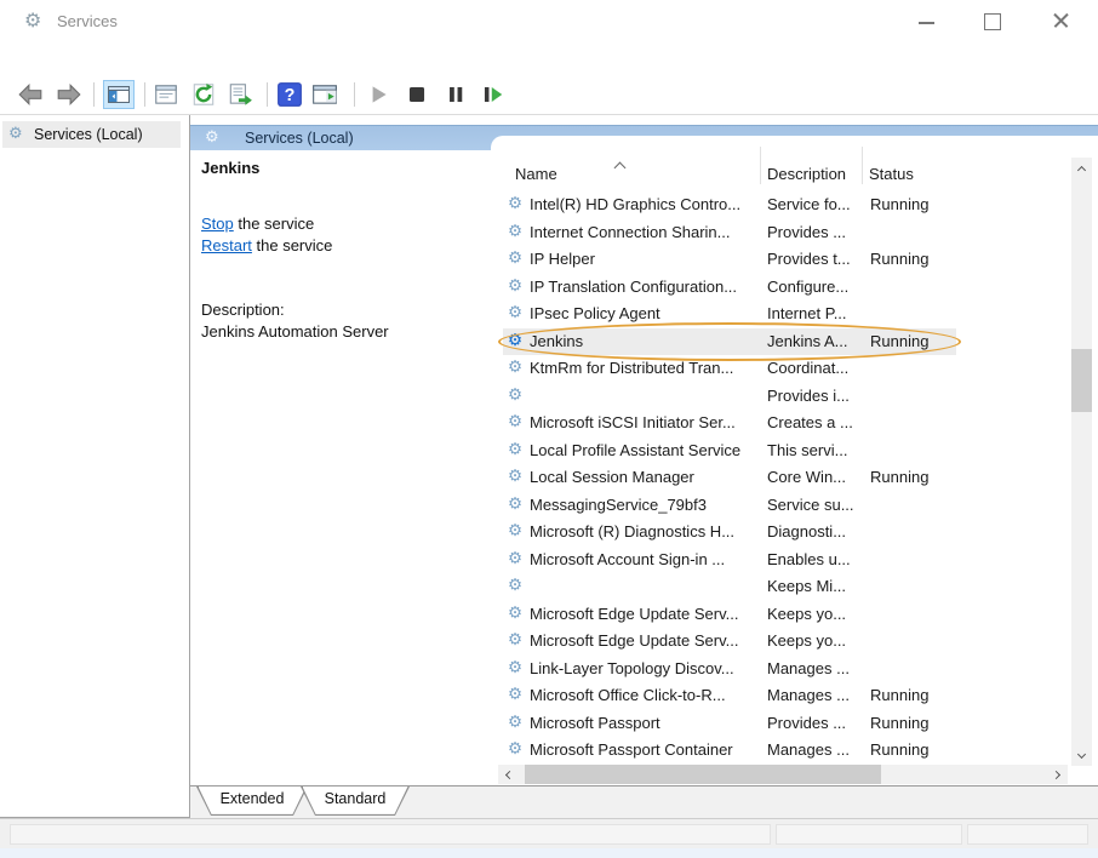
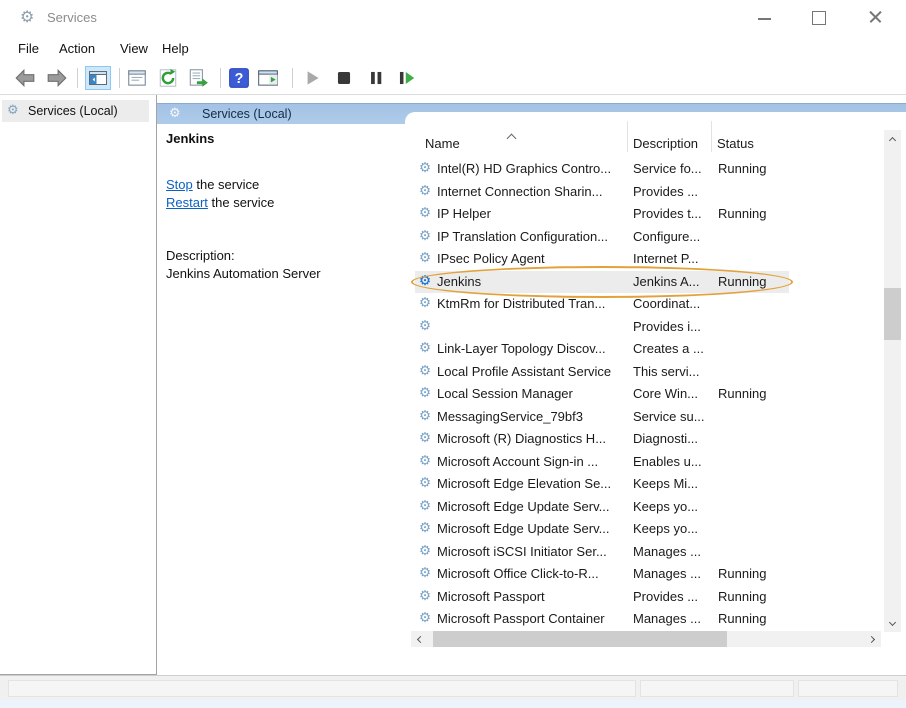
  ⚙
  Services
+ File
+ Action
+ View
+ Help
  ?
  ⚙
  Services (Local)
  ⚙
  Services (Local)
  Jenkins
  Stop the service
  Restart the service
  Description:
  Jenkins Automation Server
  Name
  Description
  Status
  ⚙
  Intel(R) HD Graphics Contro...
  Service fo...
  Running
  ⚙
  Internet Connection Sharin...
  Provides ...
  ⚙
  IP Helper
  Provides t...
  Running
  ⚙
  IP Translation Configuration...
  Configure...
  ⚙
  IPsec Policy Agent
  Internet P...
  ⚙
  Jenkins
  Jenkins A...
  Running
  ⚙
  KtmRm for Distributed Tran...
  Coordinat...
  ⚙
  Provides i...
  ⚙
- Microsoft iSCSI Initiator Ser...
+ Link-Layer Topology Discov...
  Creates a ...
  ⚙
  Local Profile Assistant Service
  This servi...
  ⚙
  Local Session Manager
  Core Win...
  Running
  ⚙
  MessagingService_79bf3
  Service su...
  ⚙
  Microsoft (R) Diagnostics H...
  Diagnosti...
  ⚙
  Microsoft Account Sign-in ...
  Enables u...
  ⚙
+ Microsoft Edge Elevation Se...
  Keeps Mi...
  ⚙
  Microsoft Edge Update Serv...
  Keeps yo...
  ⚙
  Microsoft Edge Update Serv...
  Keeps yo...
  ⚙
- Link-Layer Topology Discov...
+ Microsoft iSCSI Initiator Ser...
  Manages ...
  ⚙
  Microsoft Office Click-to-R...
  Manages ...
  Running
  ⚙
  Microsoft Passport
  Provides ...
  Running
  ⚙
  Microsoft Passport Container
  Manages ...
  Running
- Extended
- Standard
